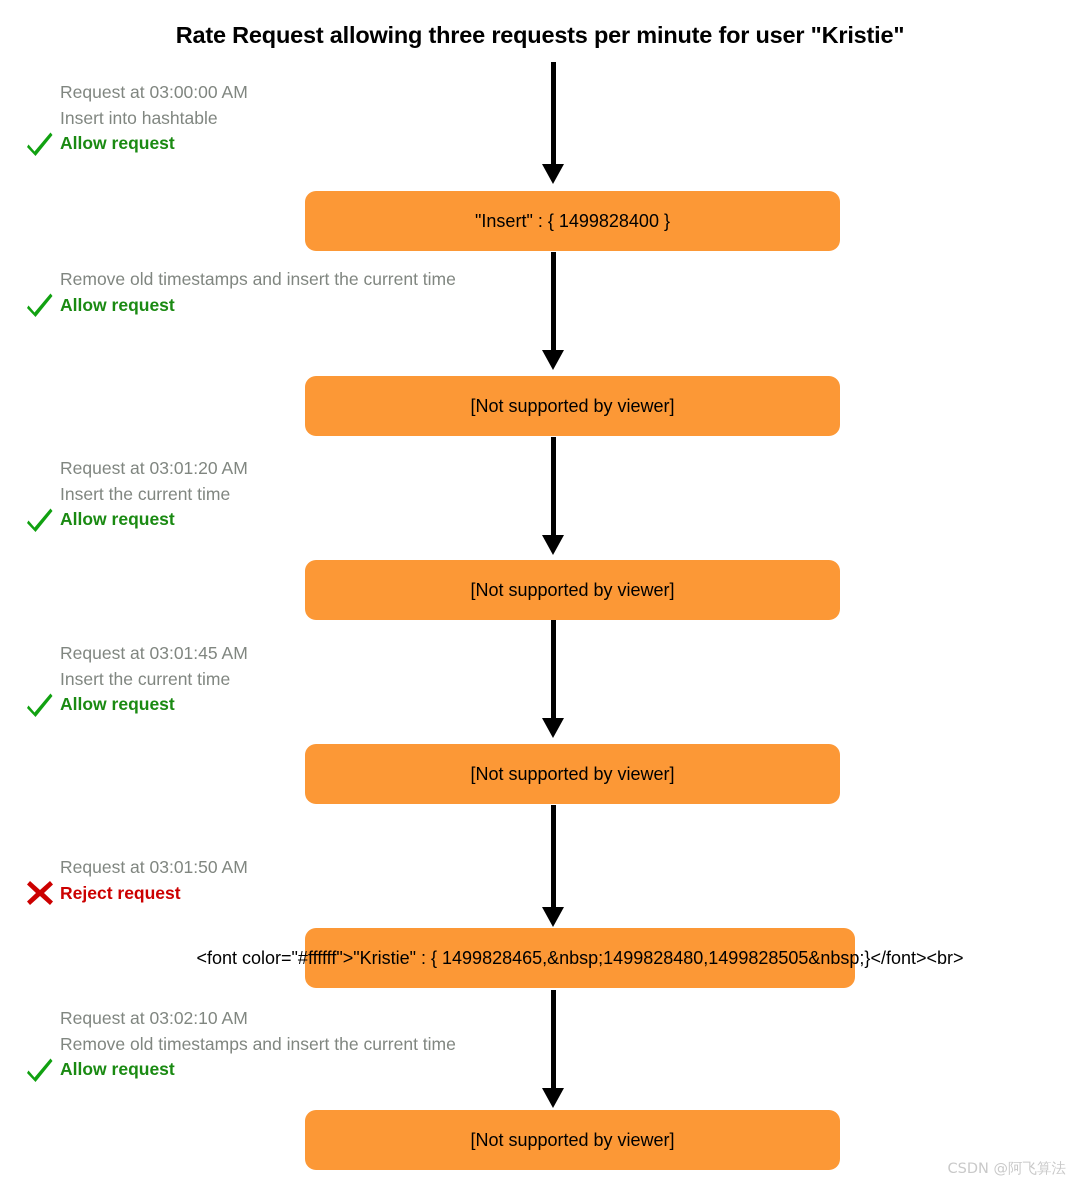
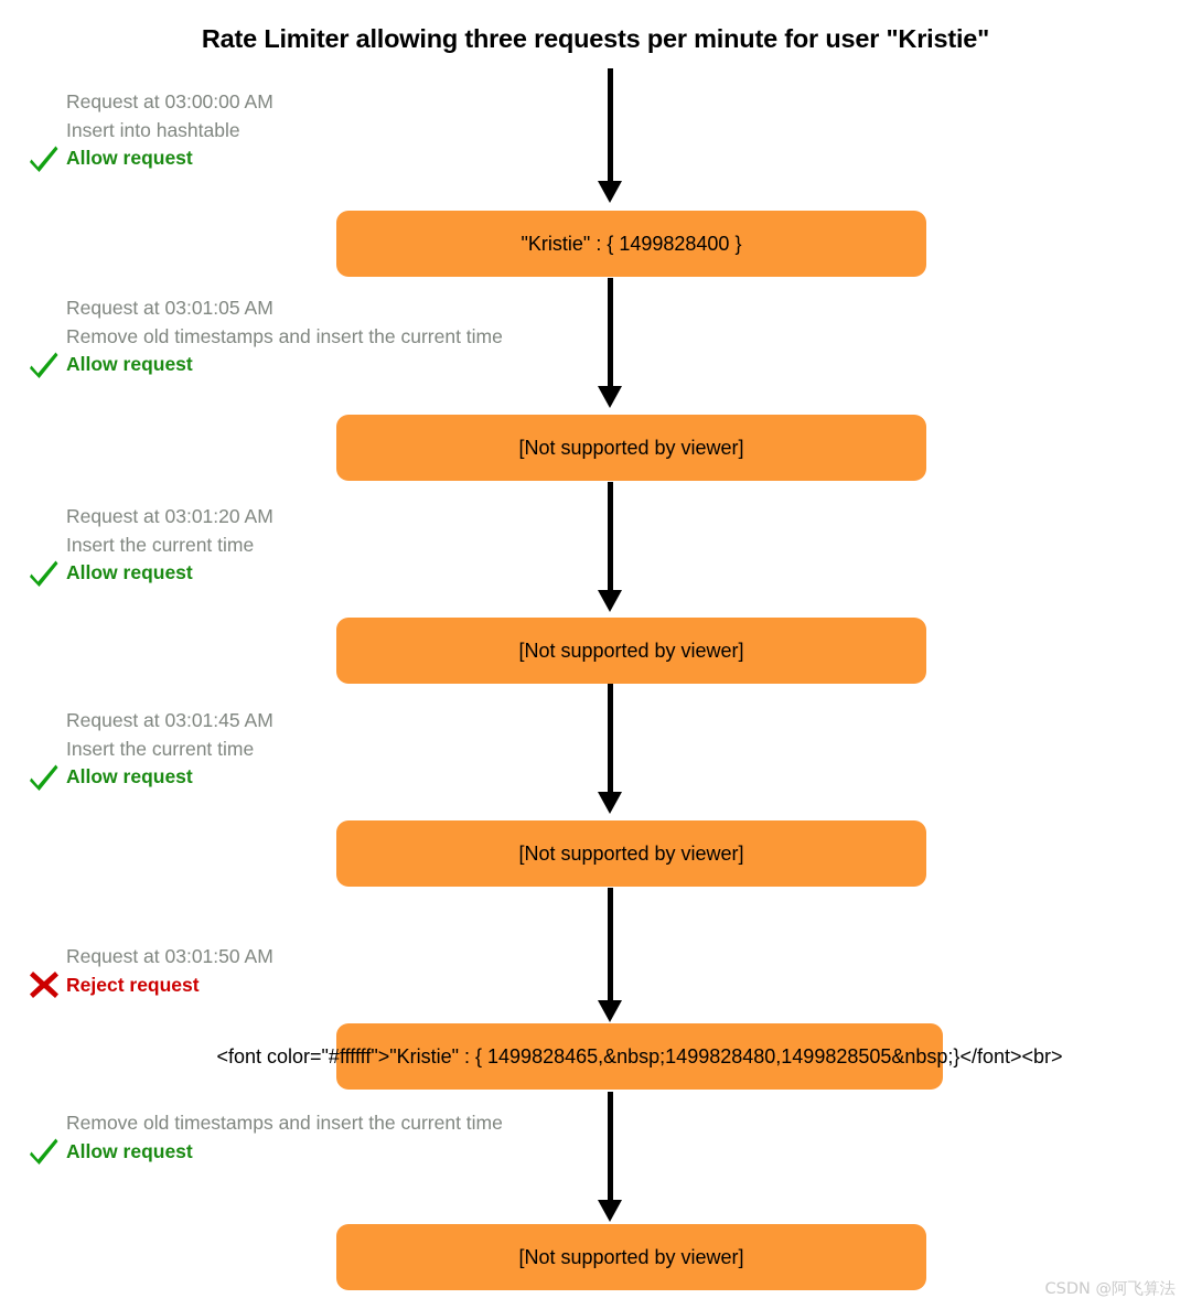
- Rate Request allowing three requests per minute for user "Kristie"
+ Rate Limiter allowing three requests per minute for user "Kristie"
  Request at 03:00:00 AM
  Insert into hashtable
  Allow request
- "Insert" : { 1499828400 }
+ "Kristie" : { 1499828400 }
+ Request at 03:01:05 AM
  Remove old timestamps and insert the current time
  Allow request
  [Not supported by viewer]
  Request at 03:01:20 AM
  Insert the current time
  Allow request
  [Not supported by viewer]
  Request at 03:01:45 AM
  Insert the current time
  Allow request
  [Not supported by viewer]
  Request at 03:01:50 AM
  Reject request
  <font color="#ffffff">"Kristie" : { 1499828465,&nbsp;1499828480,1499828505&nbsp;}</font><br>
- Request at 03:02:10 AM
  Remove old timestamps and insert the current time
  Allow request
  [Not supported by viewer]
  CSDN @阿飞算法
